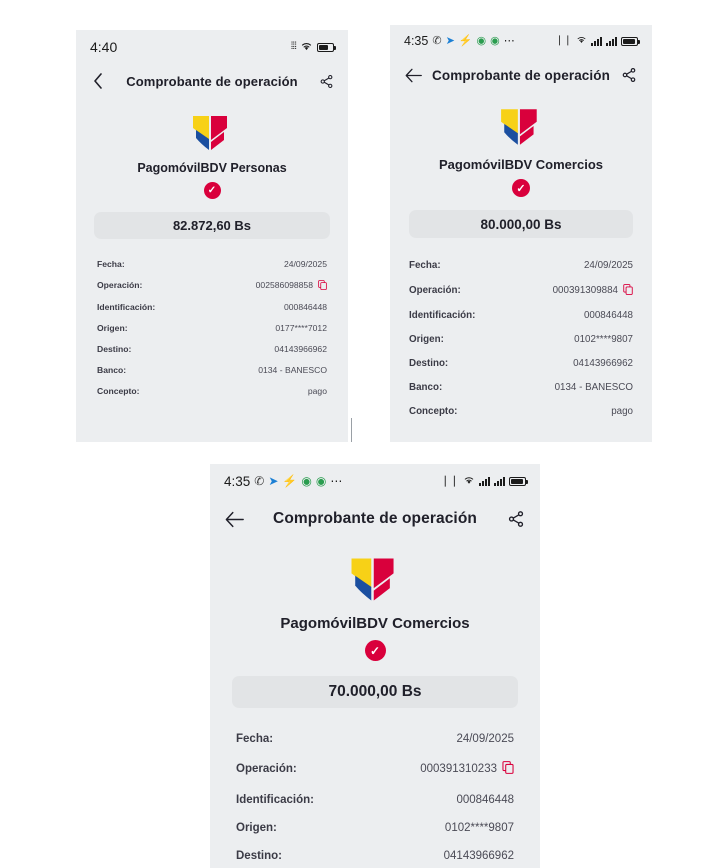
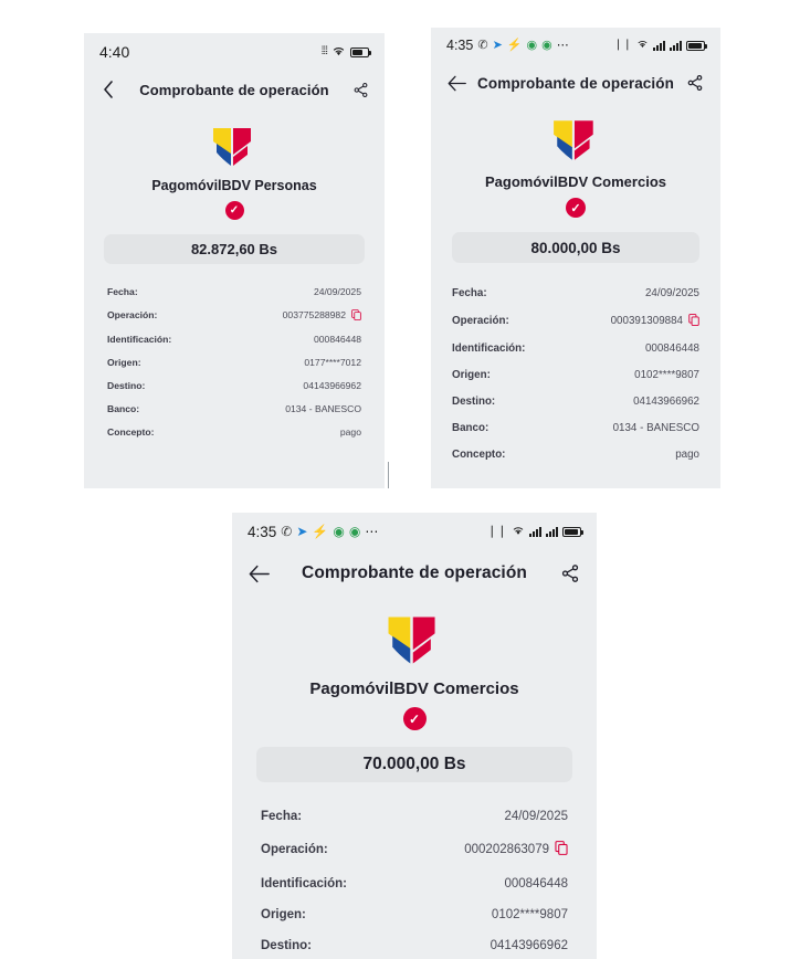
  4:40
  ⁞⁞⁞
  Comprobante de operación
  PagomóvilBDV Personas
  ✓
  82.872,60 Bs
  Fecha:
  24/09/2025
  Operación:
- 002586098858
+ 003775288982
  Identificación:
  000846448
  Origen:
  0177****7012
  Destino:
  04143966962
  Banco:
  0134 - BANESCO
  Concepto:
  pago
  4:35
  ✆
  ➤
  ⚡
  ◉
  ◉
  ⋯
  ❘❘
  Comprobante de operación
  PagomóvilBDV Comercios
  ✓
  80.000,00 Bs
  Fecha:
  24/09/2025
  Operación:
  000391309884
  Identificación:
  000846448
  Origen:
  0102****9807
  Destino:
  04143966962
  Banco:
  0134 - BANESCO
  Concepto:
  pago
  4:35
  ✆
  ➤
  ⚡
  ◉
  ◉
  ⋯
  ❘❘
  Comprobante de operación
  PagomóvilBDV Comercios
  ✓
  70.000,00 Bs
  Fecha:
  24/09/2025
  Operación:
- 000391310233
+ 000202863079
  Identificación:
  000846448
  Origen:
  0102****9807
  Destino:
  04143966962
